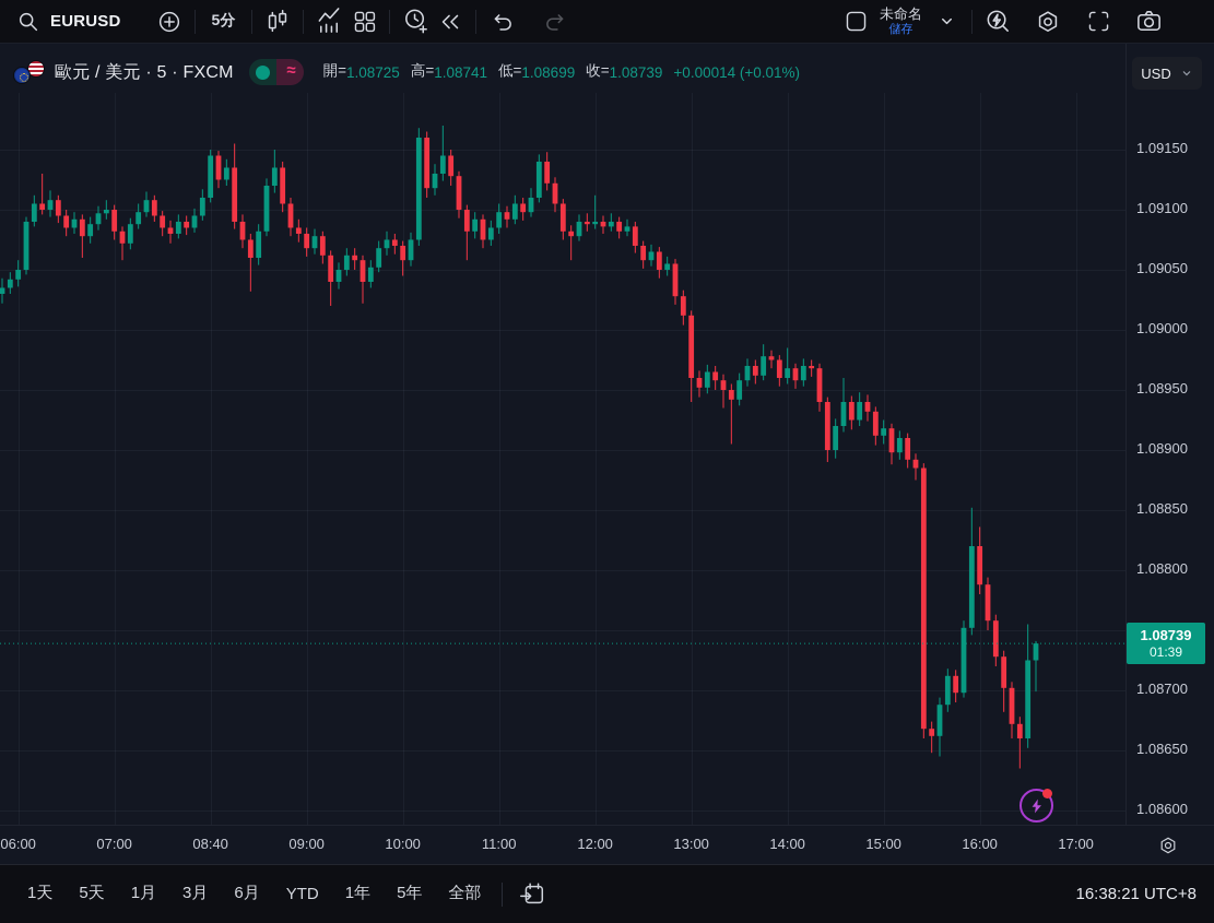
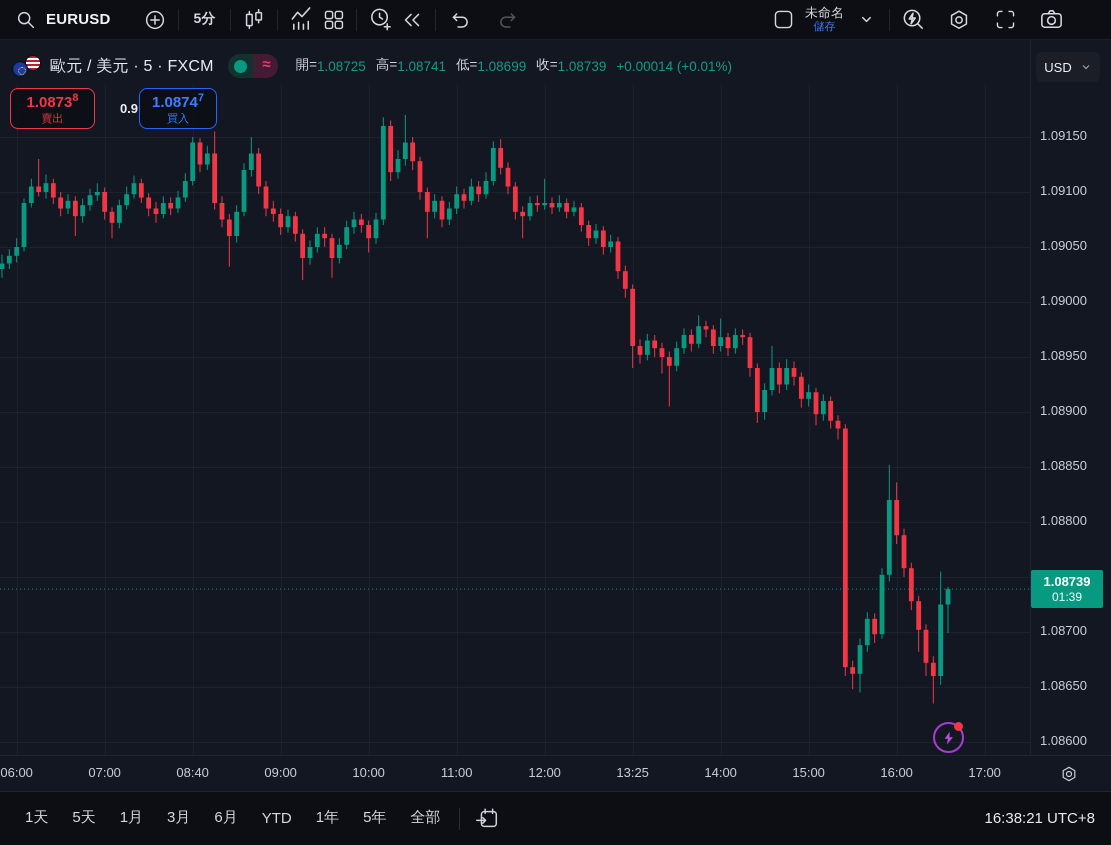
  EURUSD
  5分
  未命名
  儲存
  歐元 / 美元 · 5 · FXCM
  ≈
  開=
  1.08725
  高=
  1.08741
  低=
  1.08699
  收=
  1.08739
  +0.00014 (+0.01%)
+ 1.08738
+ 賣出
+ 0.9
+ 1.08747
+ 買入
  USD
  1.09150
  1.09100
  1.09050
  1.09000
  1.08950
  1.08900
  1.08850
  1.08800
  1.08700
  1.08650
  1.08600
  1.08739
  01:39
  06:00
  07:00
  08:40
  09:00
  10:00
  11:00
  12:00
- 13:00
+ 13:25
  14:00
  15:00
  16:00
  17:00
  1天
  5天
  1月
  3月
  6月
  YTD
  1年
  5年
  全部
  16:38:21 UTC+8
